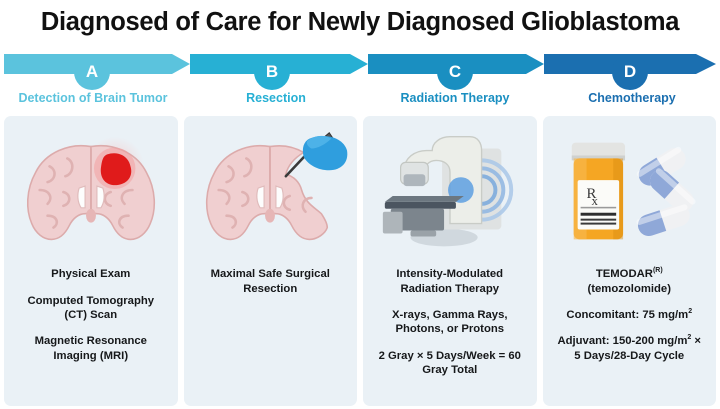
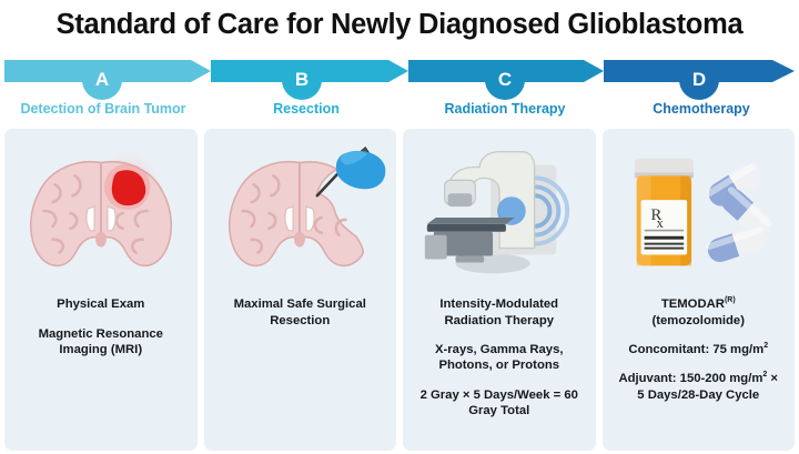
- Diagnosed of Care for Newly Diagnosed Glioblastoma
+ Standard of Care for Newly Diagnosed Glioblastoma
  A
  B
  C
  D
  Detection of Brain Tumor
  Resection
  Radiation Therapy
  Chemotherapy
  Physical Exam
- Computed Tomography
- (CT) Scan
  Magnetic Resonance
  Imaging (MRI)
  Maximal Safe Surgical
  Resection
  Intensity-Modulated
  Radiation Therapy
  X-rays, Gamma Rays,
  Photons, or Protons
  2 Gray × 5 Days/Week = 60
  Gray Total
  R
  x
  TEMODAR
  (temozolomide)
  Concomitant: 75 mg/m
  Adjuvant: 150-200 mg/m ×
  5 Days/28-Day Cycle
